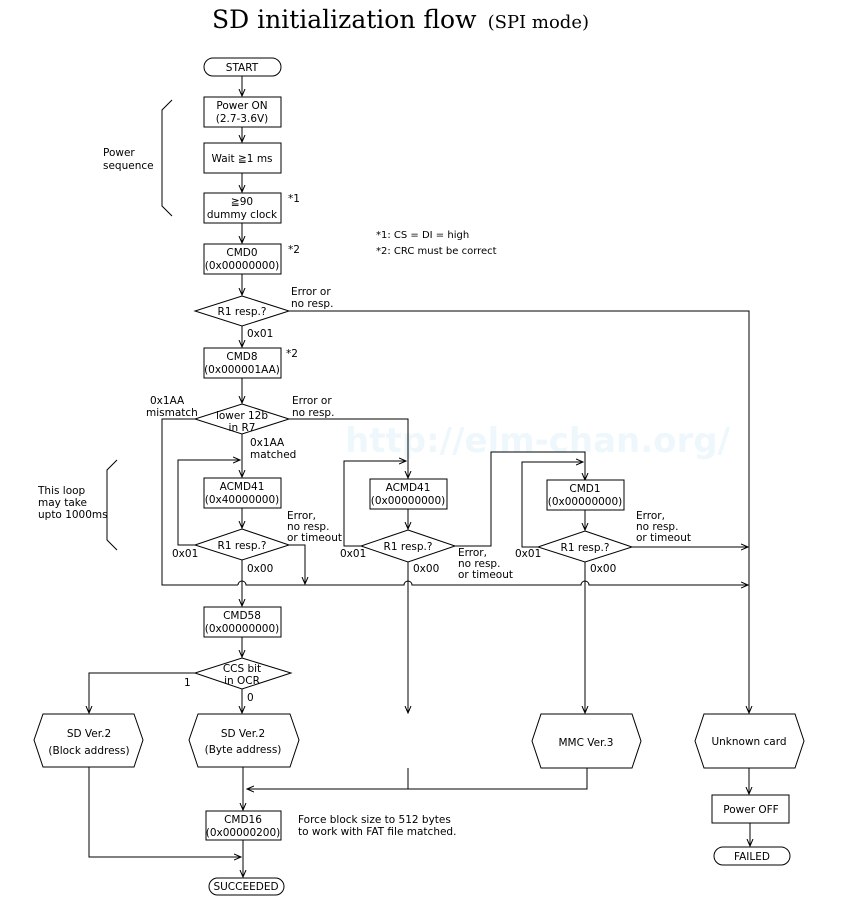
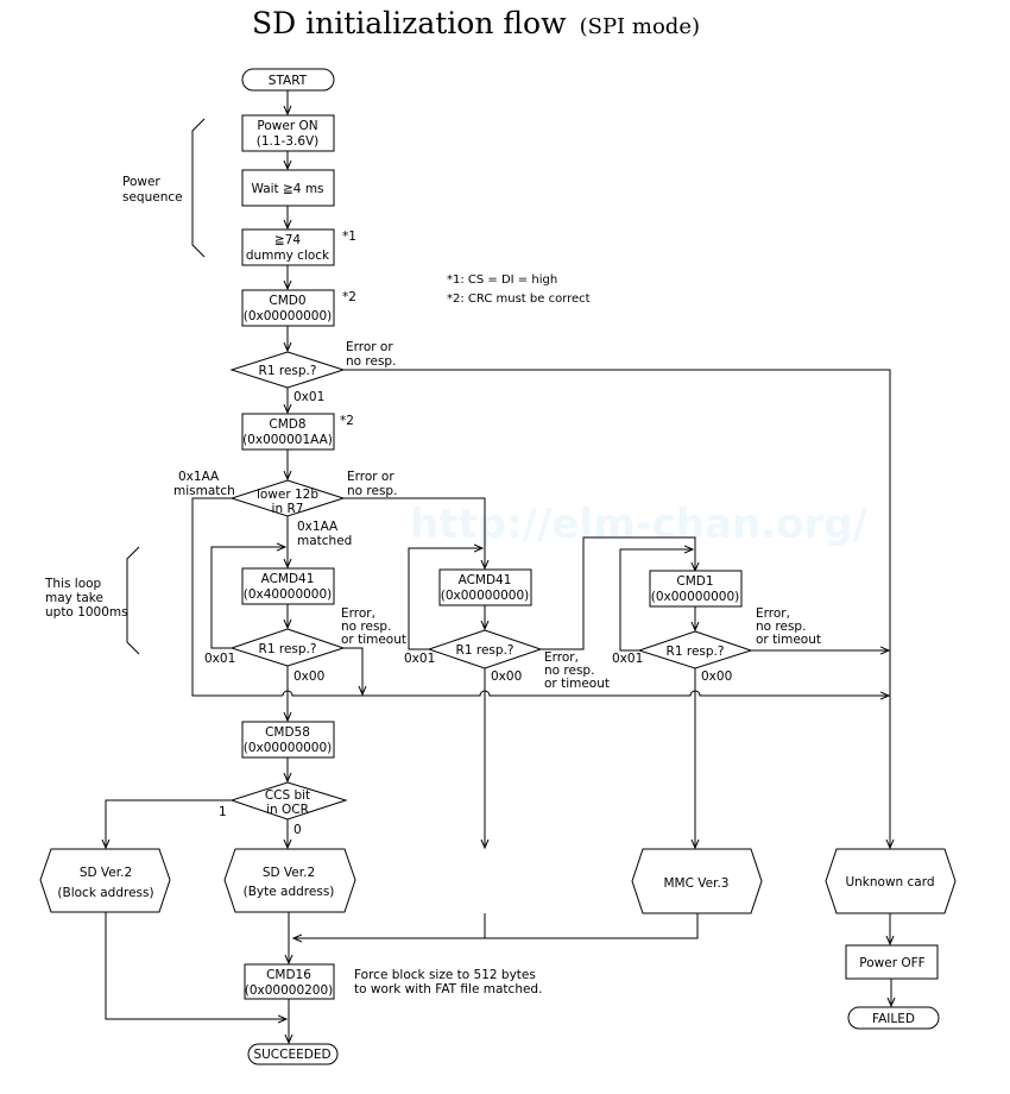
  http://elm-chan.org/
  SD initialization flow (SPI mode)
  START
  Power sequence
  Power ON
- (2.7-3.6V)
+ (1.1-3.6V)
- Wait ≧1 ms
+ Wait ≧4 ms
- ≧90
+ ≧74
  dummy clock
  *1
  CMD0
  (0x00000000)
  *2
  *1: CS = DI = high
  *2: CRC must be correct
  R1 resp.?
  Error or no resp.
  0x01
  CMD8
  (0x000001AA)
  *2
  lower 12b
  in R7
  0x1AA mismatch
  Error or no resp.
  0x1AA matched
  This loop may take upto 1000ms
  ACMD41
  (0x40000000)
  R1 resp.?
  0x01
  Error, no resp. or timeout
  0x00
  ACMD41
  (0x00000000)
  R1 resp.?
  0x01
  Error, no resp. or timeout
  0x00
  CMD1
  (0x00000000)
  R1 resp.?
  0x01
  Error, no resp. or timeout
  0x00
  CMD58
  (0x00000000)
  CCS bit
  in OCR
  1
  0
  SD Ver.2
  (Block address)
  SD Ver.2
  (Byte address)
  MMC Ver.3
  Unknown card
  CMD16
  (0x00000200)
  Force block size to 512 bytes to work with FAT file matched.
  SUCCEEDED
  Power OFF
  FAILED
